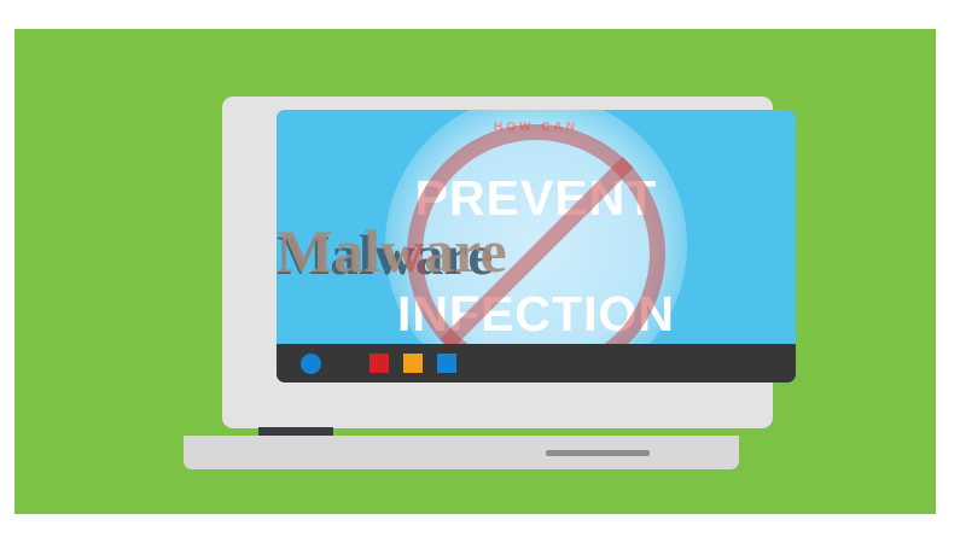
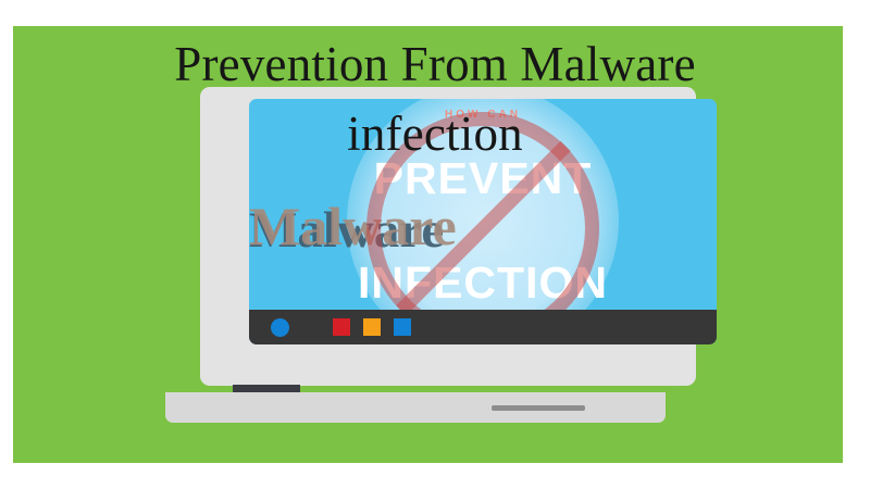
  HOW CAN
  PREVENT
  INFECTION
  Malware
  Malware
+ Prevention From Malware
+ infection
